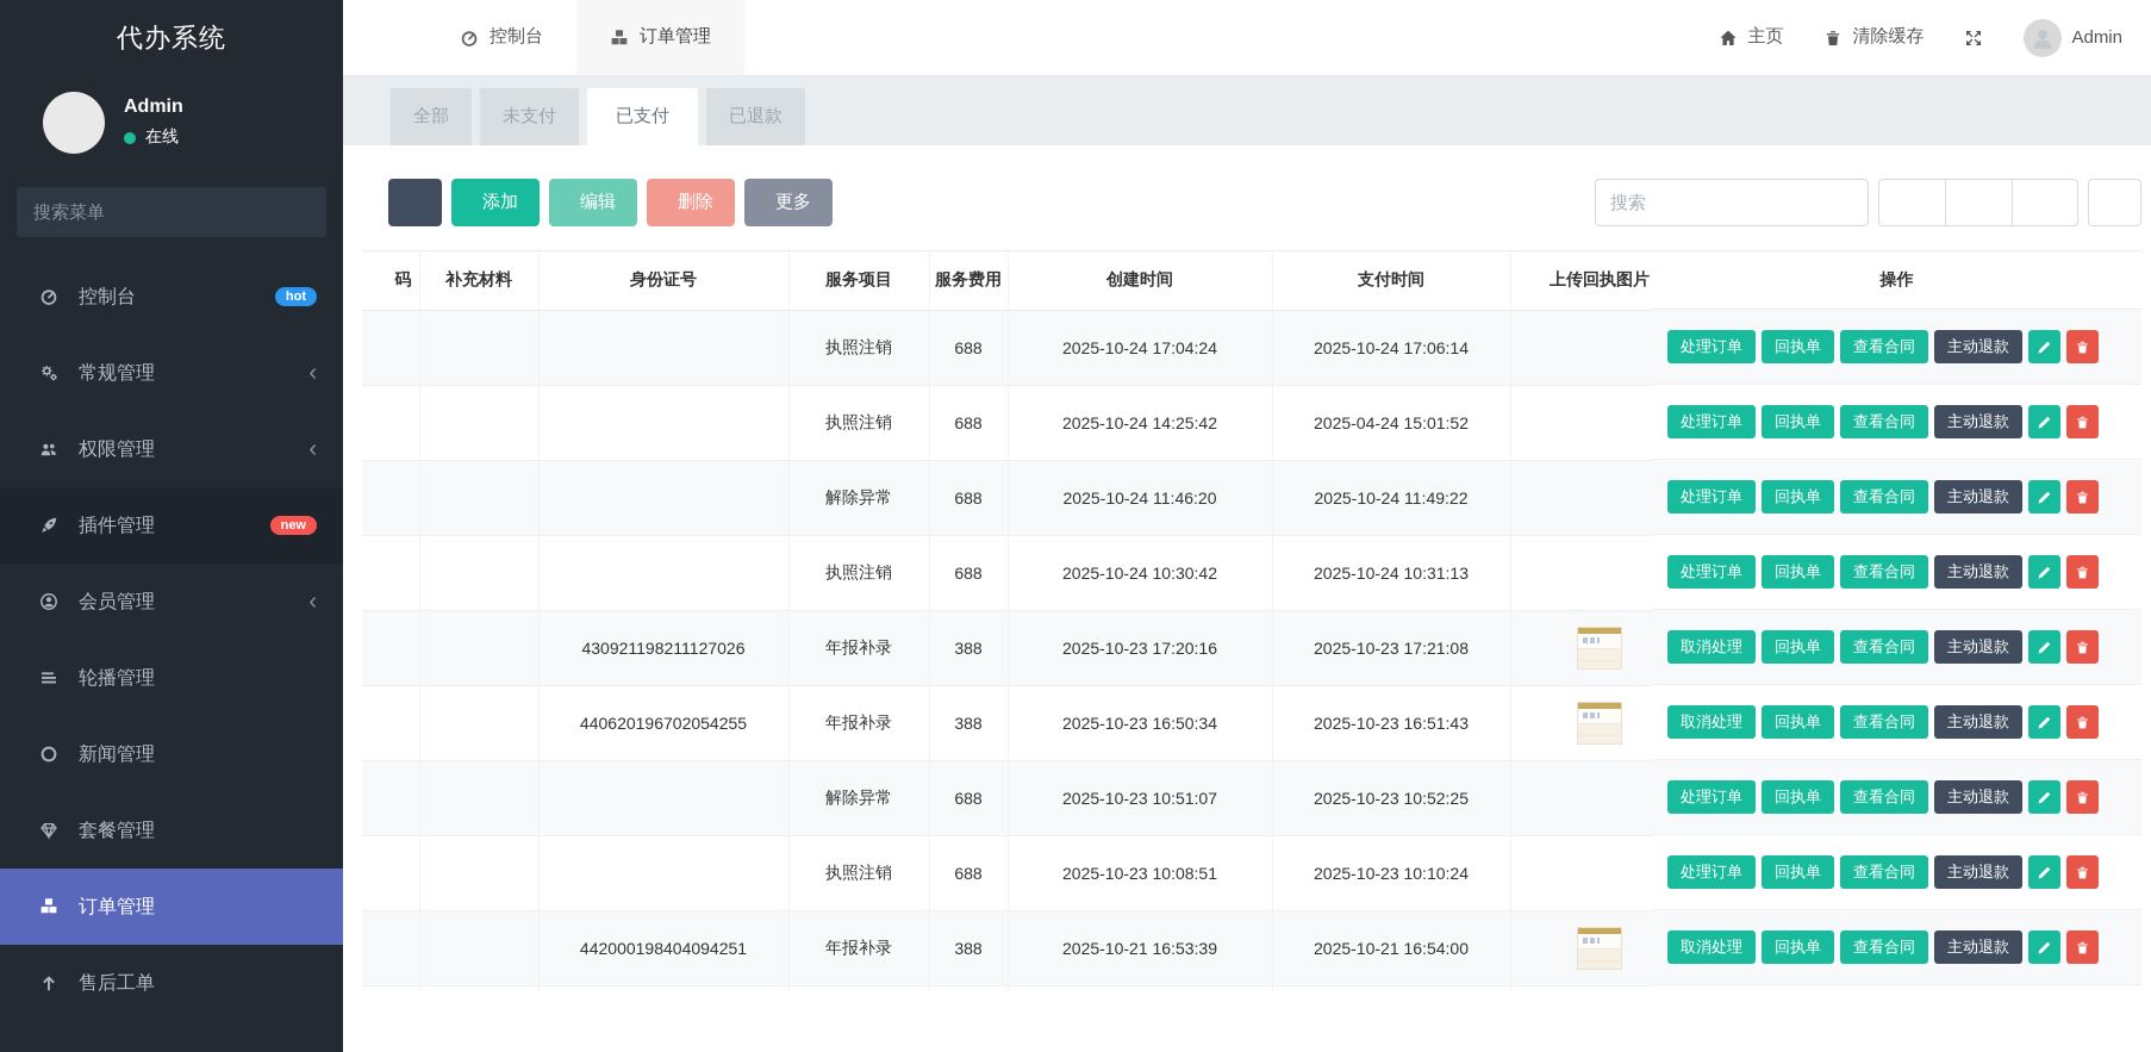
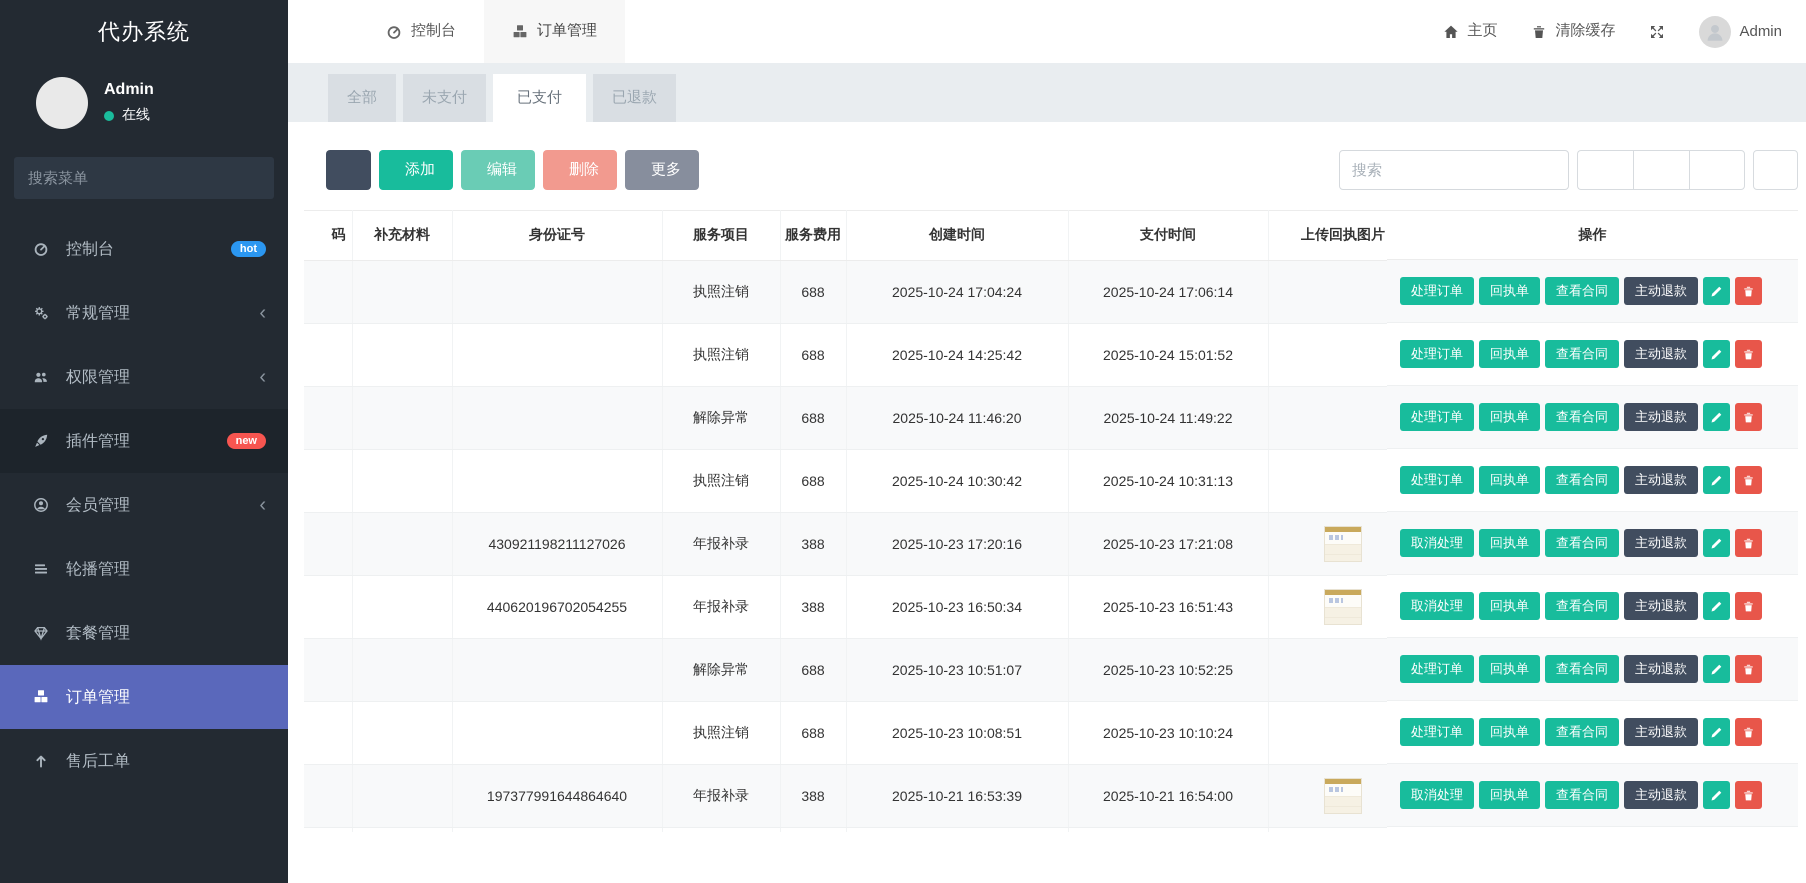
  代办系统
  Admin
  在线
  搜索菜单
  控制台
  hot
  常规管理
  ‹
  权限管理
  ‹
  插件管理
  new
  会员管理
  ‹
  轮播管理
- 新闻管理
  套餐管理
  订单管理
  售后工单
  控制台
  订单管理
  主页
  清除缓存
  Admin
  全部
  未支付
  已支付
  已退款
  添加
  编辑
  删除
  更多
  搜索
  码	补充材料	身份证号	服务项目	服务费用	创建时间	支付时间	上传回执图片
  			执照注销	688	2025-10-24 17:04:24	2025-10-24 17:06:14
- 			执照注销	688	2025-10-24 14:25:42	2025-04-24 15:01:52
+ 			执照注销	688	2025-10-24 14:25:42	2025-10-24 15:01:52
  			解除异常	688	2025-10-24 11:46:20	2025-10-24 11:49:22
  			执照注销	688	2025-10-24 10:30:42	2025-10-24 10:31:13
  		430921198211127026	年报补录	388	2025-10-23 17:20:16	2025-10-23 17:21:08
  		440620196702054255	年报补录	388	2025-10-23 16:50:34	2025-10-23 16:51:43
  			解除异常	688	2025-10-23 10:51:07	2025-10-23 10:52:25
  			执照注销	688	2025-10-23 10:08:51	2025-10-23 10:10:24
- 		442000198404094251	年报补录	388	2025-10-21 16:53:39	2025-10-21 16:54:00
+ 		197377991644864640	年报补录	388	2025-10-21 16:53:39	2025-10-21 16:54:00
  操作
  处理订单
  回执单
  查看合同
  主动退款
  处理订单
  回执单
  查看合同
  主动退款
  处理订单
  回执单
  查看合同
  主动退款
  处理订单
  回执单
  查看合同
  主动退款
  取消处理
  回执单
  查看合同
  主动退款
  取消处理
  回执单
  查看合同
  主动退款
  处理订单
  回执单
  查看合同
  主动退款
  处理订单
  回执单
  查看合同
  主动退款
  取消处理
  回执单
  查看合同
  主动退款
